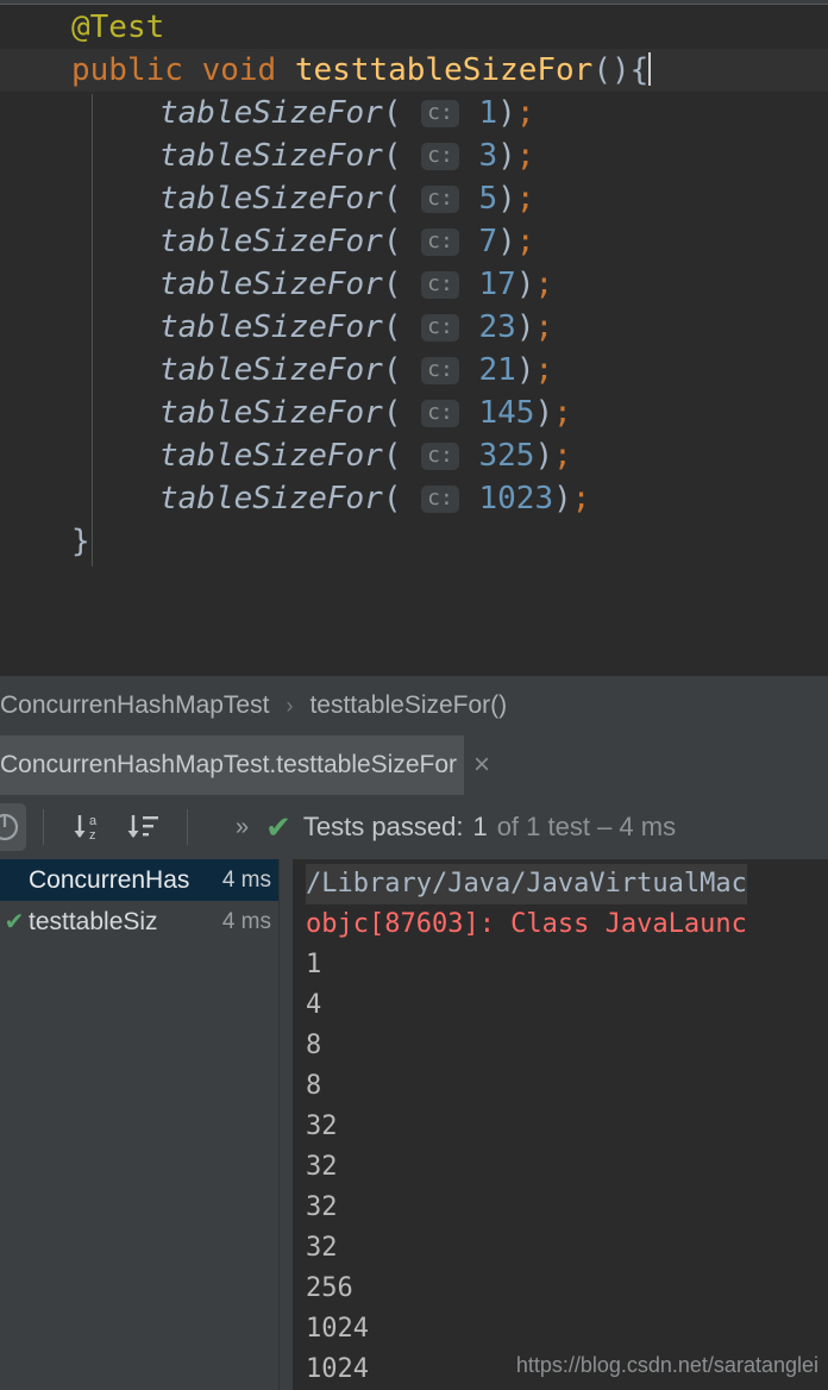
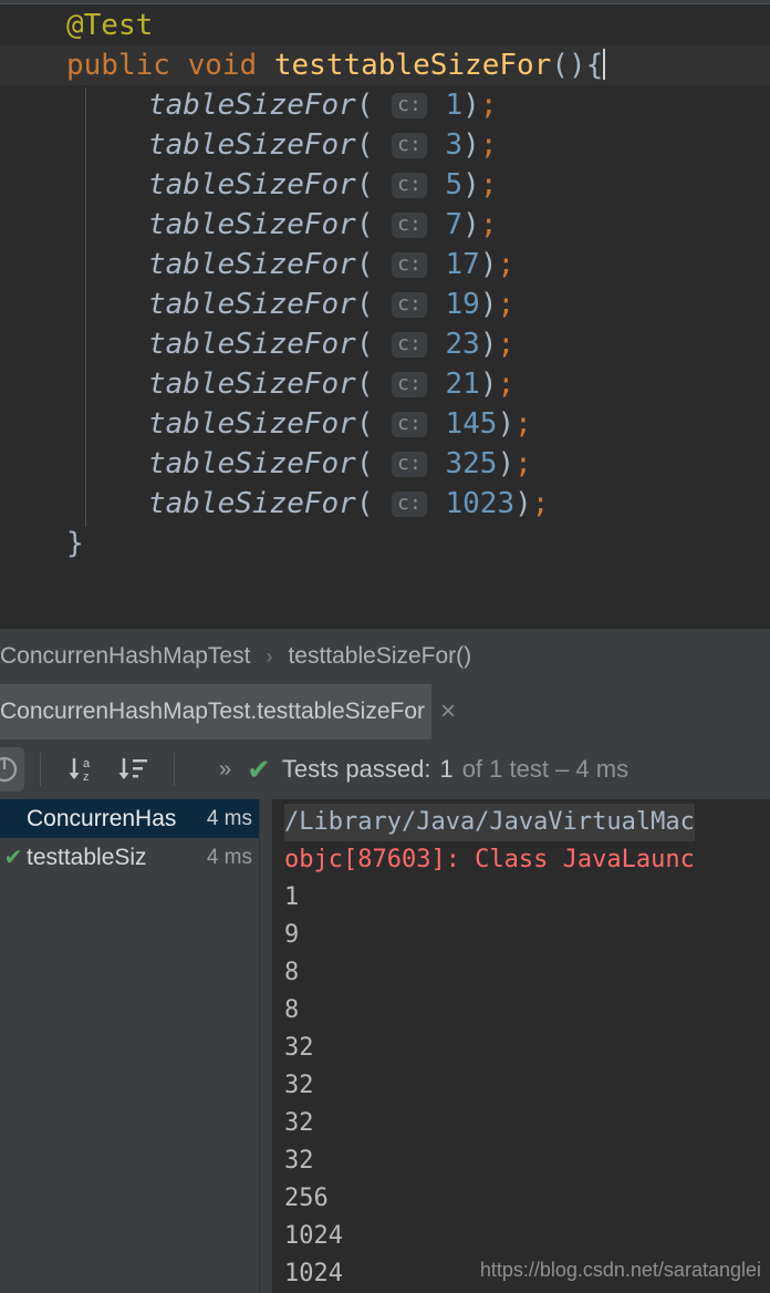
  @Test
  public void testtableSizeFor(){
  tableSizeFor( c: 1);
  tableSizeFor( c: 3);
  tableSizeFor( c: 5);
  tableSizeFor( c: 7);
  tableSizeFor( c: 17);
+ tableSizeFor( c: 19);
  tableSizeFor( c: 23);
  tableSizeFor( c: 21);
  tableSizeFor( c: 145);
  tableSizeFor( c: 325);
  tableSizeFor( c: 1023);
  }
  ConcurrenHashMapTest
  ›
  testtableSizeFor()
  ConcurrenHashMapTest.testtableSizeFor
  ×
  a
  z
  »
  ✔
  Tests passed:
  1
  of 1 test – 4 ms
  ConcurrenHas
  4 ms
  ✔
  testtableSiz
  4 ms
  /Library/Java/JavaVirtualMac
  objc[87603]: Class JavaLaunc
  1
- 4
+ 9
  8
  8
  32
  32
  32
  32
  256
  1024
  1024
  https://blog.csdn.net/saratanglei
